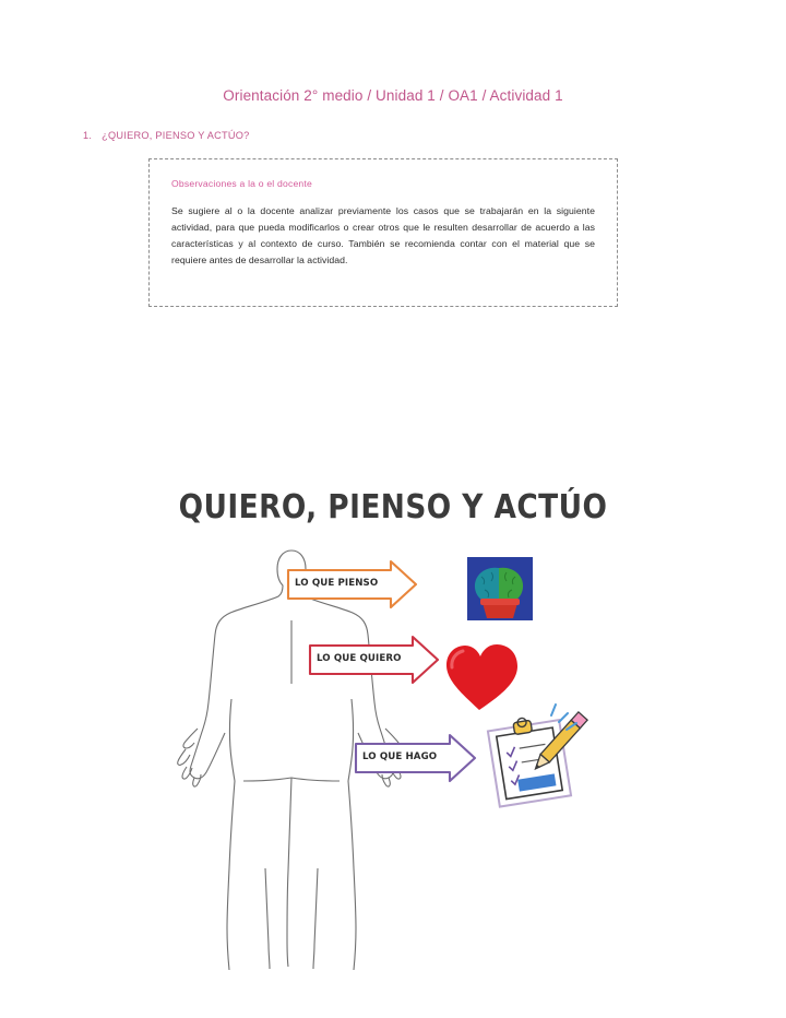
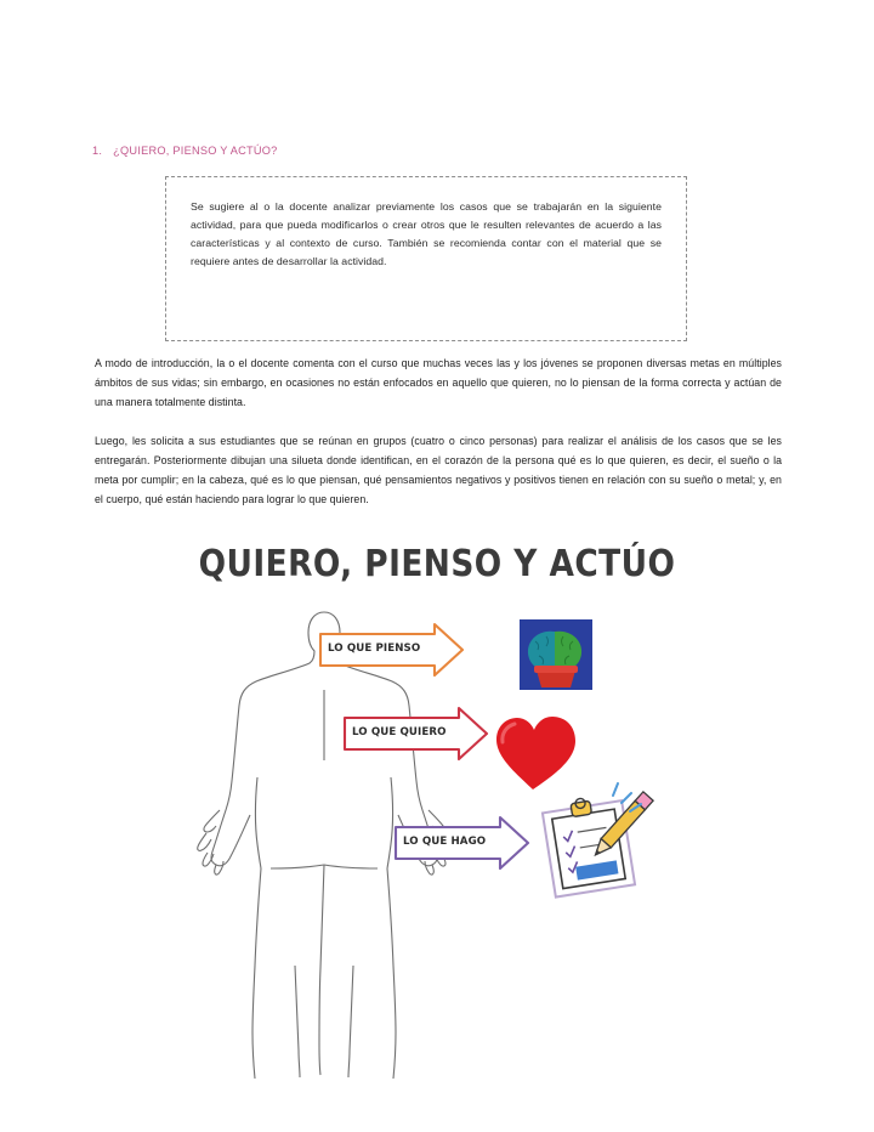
- Orientación 2° medio / Unidad 1 / OA1 / Actividad 1
  1. ¿QUIERO, PIENSO Y ACTÚO?
- Observaciones a la o el docente
- Se sugiere al o la docente analizar previamente los casos que se trabajarán en la siguiente actividad, para que pueda modificarlos o crear otros que le resulten desarrollar de acuerdo a las características y al contexto de curso. También se recomienda contar con el material que se requiere antes de desarrollar la actividad.
+ Se sugiere al o la docente analizar previamente los casos que se trabajarán en la siguiente actividad, para que pueda modificarlos o crear otros que le resulten relevantes de acuerdo a las características y al contexto de curso. También se recomienda contar con el material que se requiere antes de desarrollar la actividad.
+ A modo de introducción, la o el docente comenta con el curso que muchas veces las y los jóvenes se proponen diversas metas en múltiples ámbitos de sus vidas; sin embargo, en ocasiones no están enfocados en aquello que quieren, no lo piensan de la forma correcta y actúan de una manera totalmente distinta.
+ Luego, les solicita a sus estudiantes que se reúnan en grupos (cuatro o cinco personas) para realizar el análisis de los casos que se les entregarán. Posteriormente dibujan una silueta donde identifican, en el corazón de la persona qué es lo que quieren, es decir, el sueño o la meta por cumplir; en la cabeza, qué es lo que piensan, qué pensamientos negativos y positivos tienen en relación con su sueño o metal; y, en el cuerpo, qué están haciendo para lograr lo que quieren.
  QUIERO, PIENSO Y ACTÚO
  LO QUE PIENSO
  LO QUE QUIERO
  LO QUE HAGO
